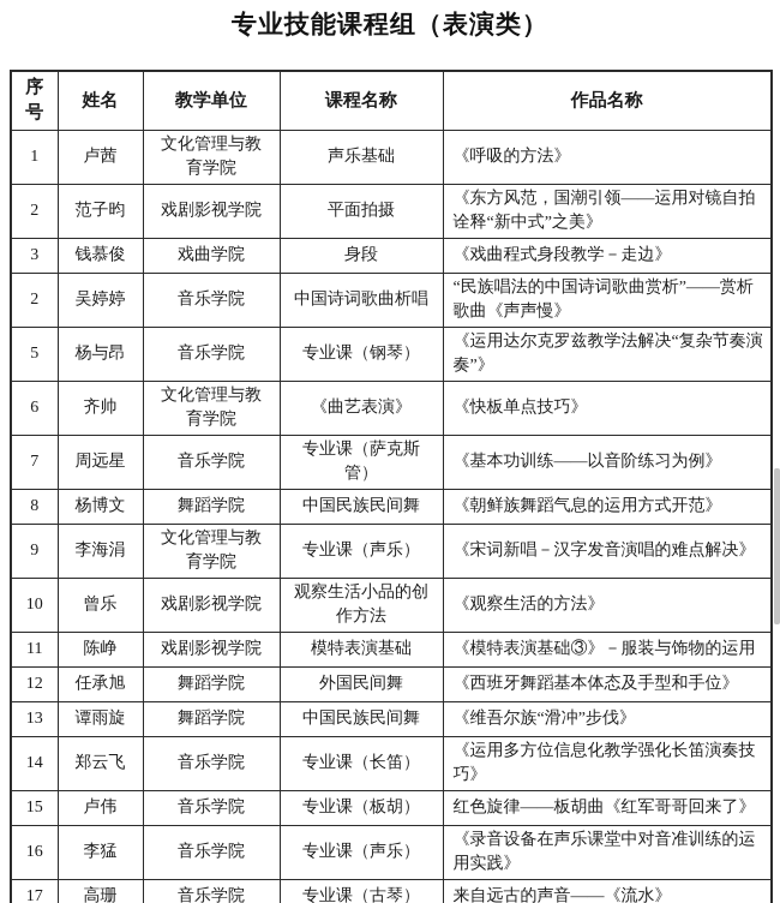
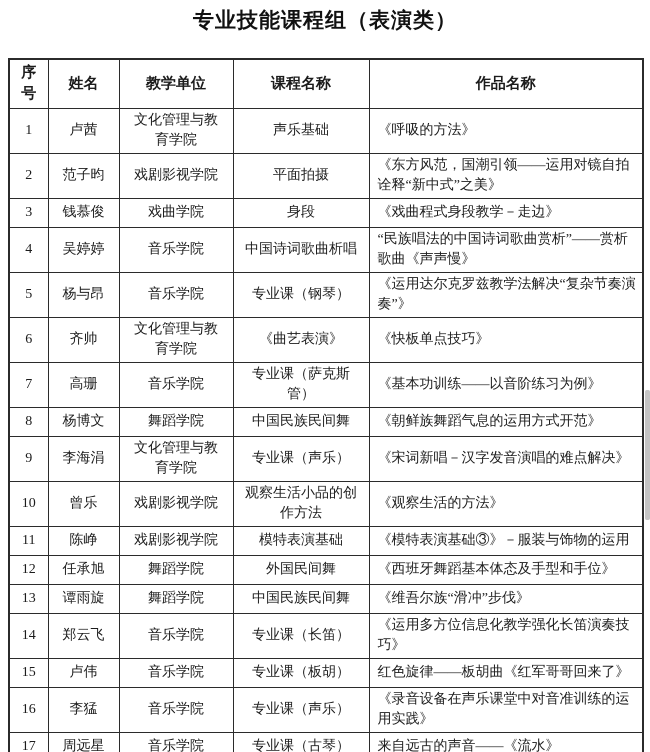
  专业技能课程组（表演类）
  序号	姓名	教学单位	课程名称	作品名称
  1	卢茜	文化管理与教育学院	声乐基础	《呼吸的方法》
  2	范子昀	戏剧影视学院	平面拍摄	《东方风范，国潮引领——运用对镜自拍诠释“新中式”之美》
  3	钱慕俊	戏曲学院	身段	《戏曲程式身段教学－走边》
- 2	吴婷婷	音乐学院	中国诗词歌曲析唱	“民族唱法的中国诗词歌曲赏析”——赏析歌曲《声声慢》
+ 4	吴婷婷	音乐学院	中国诗词歌曲析唱	“民族唱法的中国诗词歌曲赏析”——赏析歌曲《声声慢》
  5	杨与昂	音乐学院	专业课（钢琴）	《运用达尔克罗兹教学法解决“复杂节奏演奏”》
  6	齐帅	文化管理与教育学院	《曲艺表演》	《快板单点技巧》
- 7	周远星	音乐学院	专业课（萨克斯管）	《基本功训练——以音阶练习为例》
+ 7	高珊	音乐学院	专业课（萨克斯管）	《基本功训练——以音阶练习为例》
  8	杨博文	舞蹈学院	中国民族民间舞	《朝鲜族舞蹈气息的运用方式开范》
  9	李海涓	文化管理与教育学院	专业课（声乐）	《宋词新唱－汉字发音演唱的难点解决》
  10	曾乐	戏剧影视学院	观察生活小品的创作方法	《观察生活的方法》
  11	陈峥	戏剧影视学院	模特表演基础	《模特表演基础③》－服装与饰物的运用
  12	任承旭	舞蹈学院	外国民间舞	《西班牙舞蹈基本体态及手型和手位》
  13	谭雨旋	舞蹈学院	中国民族民间舞	《维吾尔族“滑冲”步伐》
  14	郑云飞	音乐学院	专业课（长笛）	《运用多方位信息化教学强化长笛演奏技巧》
  15	卢伟	音乐学院	专业课（板胡）	红色旋律——板胡曲《红军哥哥回来了》
  16	李猛	音乐学院	专业课（声乐）	《录音设备在声乐课堂中对音准训练的运用实践》
- 17	高珊	音乐学院	专业课（古琴）	来自远古的声音——《流水》
+ 17	周远星	音乐学院	专业课（古琴）	来自远古的声音——《流水》
